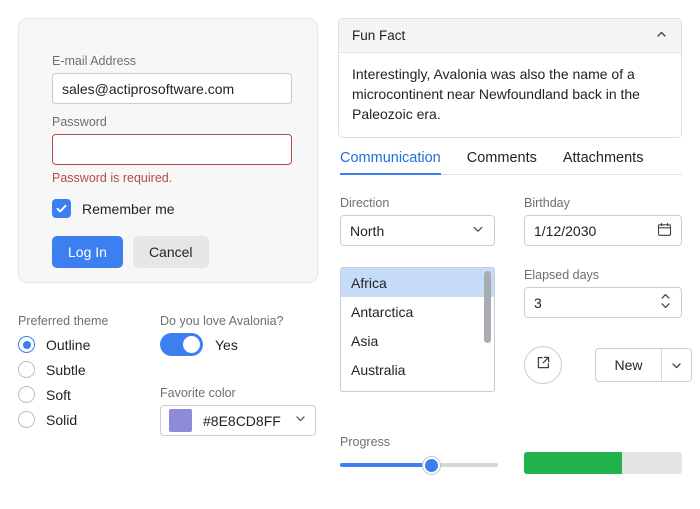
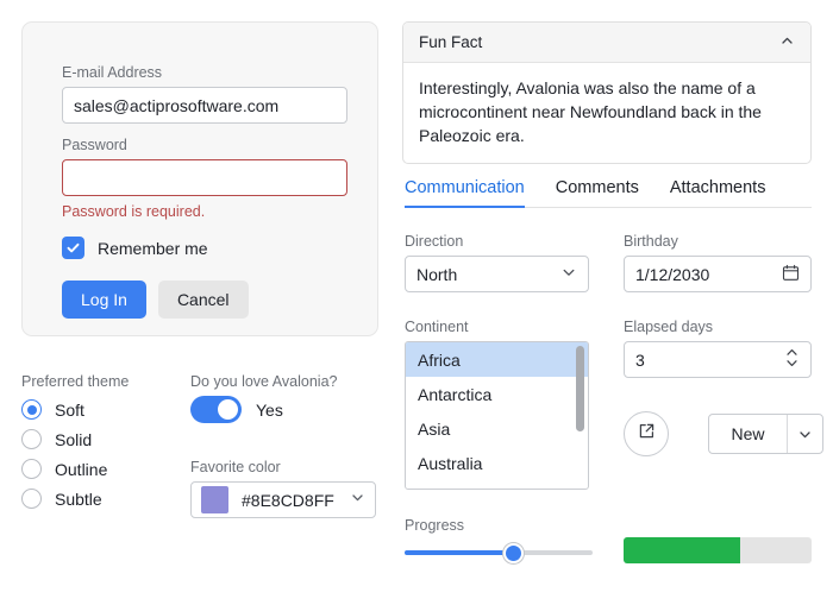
  E-mail Address
  sales@actiprosoftware.com
  Password
  Password is required.
  Remember me
  Log In
  Cancel
  Preferred theme
- Outline
+ Soft
- Subtle
+ Solid
- Soft
+ Outline
- Solid
+ Subtle
  Do you love Avalonia?
  Yes
  Favorite color
  #8E8CD8FF
  Fun Fact
  Interestingly, Avalonia was also the name of a microcontinent near Newfoundland back in the Paleozoic era.
  Communication
  Comments
  Attachments
  Direction
  North
  Birthday
  1/12/2030
+ Continent
  Africa
  Antarctica
  Asia
  Australia
  Elapsed days
  3
  New
  Progress
